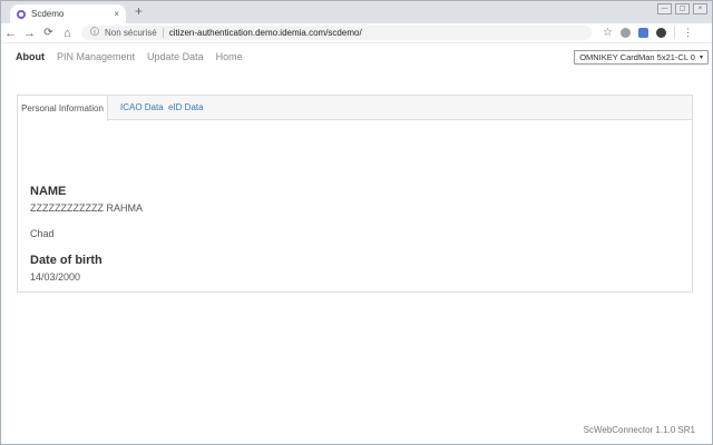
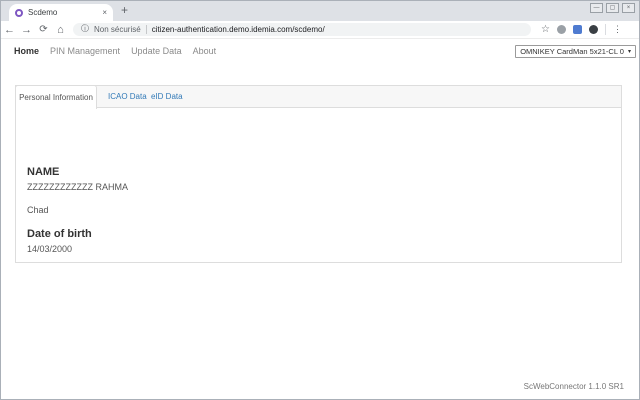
  Scdemo
  ×
  +
  ←
  →
  ⟳
  ⌂
  ⓘ
  Non sécurisé
  citizen-authentication.demo.idemia.com/scdemo/
  ☆
  ⋮
- About
+ Home
  PIN Management
  Update Data
- Home
+ About
  OMNIKEY CardMan 5x21-CL 0
  Personal Information
  ICAO Data
  eID Data
  NAME
  ZZZZZZZZZZZZ RAHMA
  Chad
  Date of birth
  14/03/2000
  ScWebConnector 1.1.0 SR1
